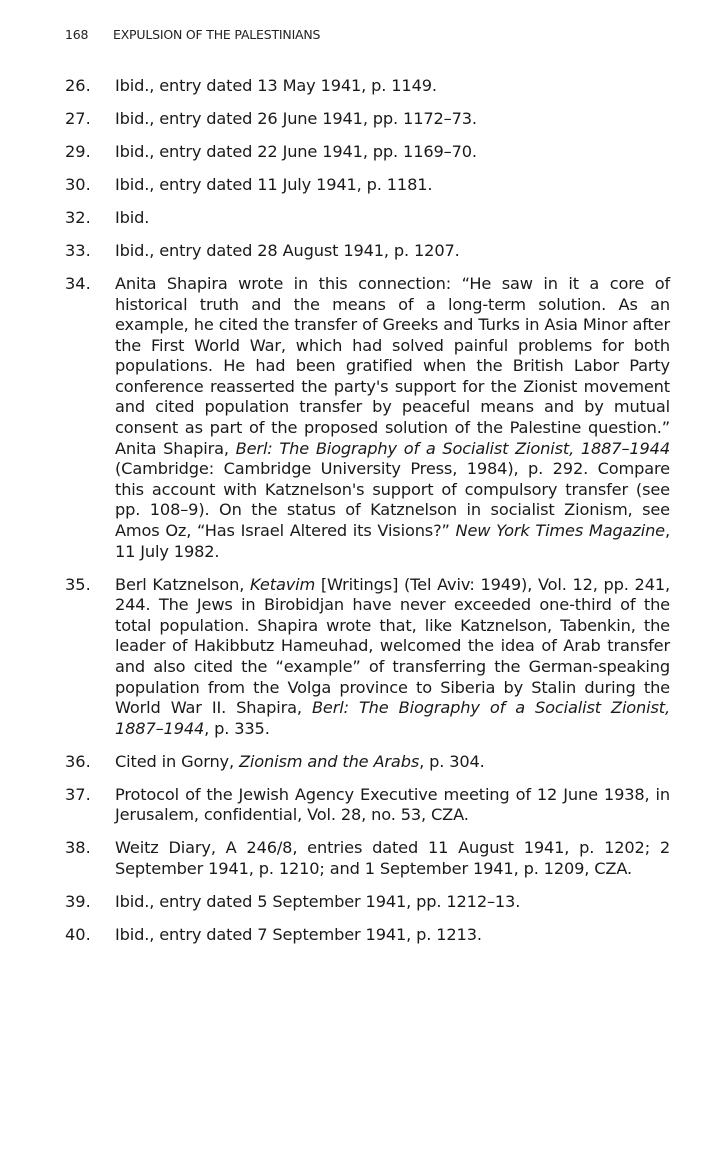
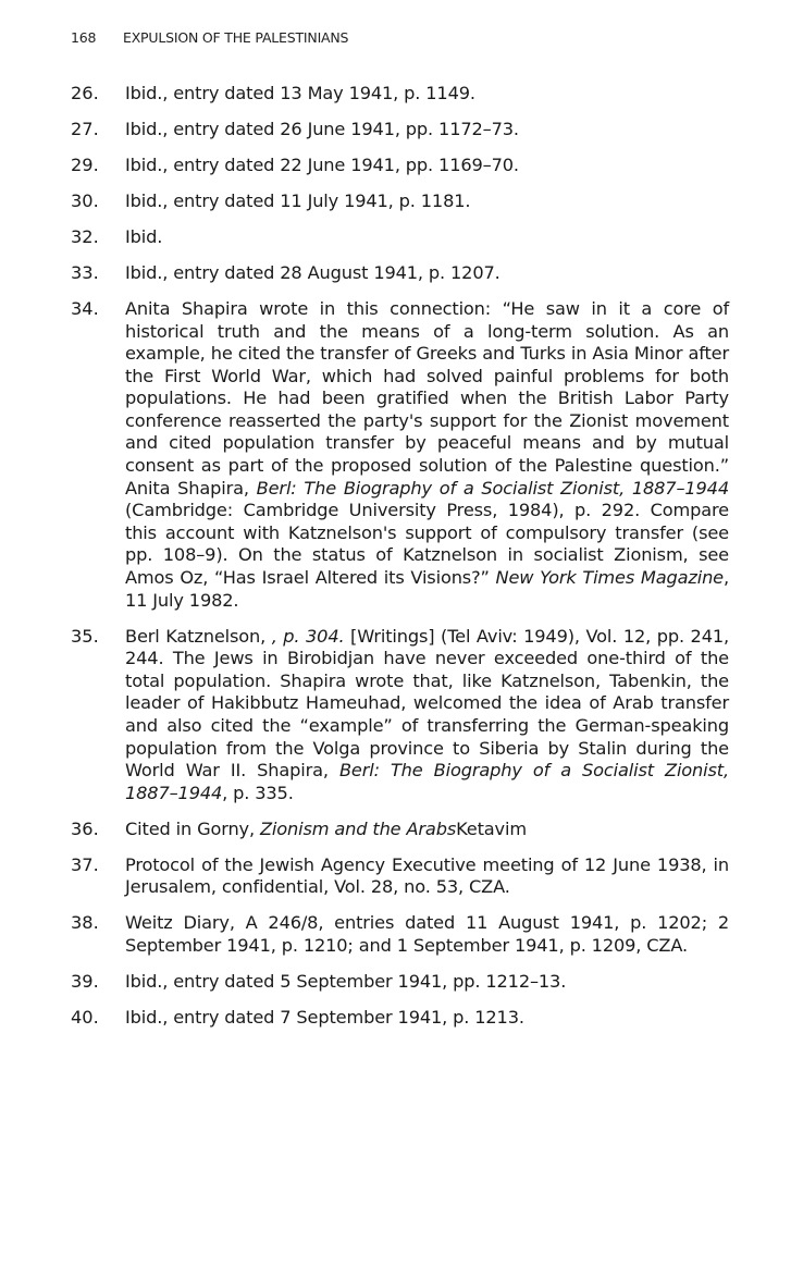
  168 EXPULSION OF THE PALESTINIANS
  26.
  Ibid., entry dated 13 May 1941, p. 1149.
  27.
  Ibid., entry dated 26 June 1941, pp. 1172–73.
  29.
  Ibid., entry dated 22 June 1941, pp. 1169–70.
  30.
  Ibid., entry dated 11 July 1941, p. 1181.
  32.
  Ibid.
  33.
  Ibid., entry dated 28 August 1941, p. 1207.
  34.
  Anita Shapira wrote in this connection: “He saw in it a core of historical truth and the means of a long-term solution. As an example, he cited the transfer of Greeks and Turks in Asia Minor after the First World War, which had solved painful problems for both populations. He had been gratified when the British Labor Party conference reasserted the party's support for the Zionist movement and cited population transfer by peaceful means and by mutual consent as part of the proposed solution of the Palestine question.” Anita Shapira, Berl: The Biography of a Socialist Zionist, 1887–1944 (Cambridge: Cambridge University Press, 1984), p. 292. Compare this account with Katznelson's support of compulsory transfer (see pp. 108–9). On the status of Katznelson in socialist Zionism, see Amos Oz, “Has Israel Altered its Visions?” New York Times Magazine, 11 July 1982.
  35.
- Berl Katznelson, Ketavim [Writings] (Tel Aviv: 1949), Vol. 12, pp. 241, 244. The Jews in Birobidjan have never exceeded one-third of the total population. Shapira wrote that, like Katznelson, Tabenkin, the leader of Hakibbutz Hameuhad, welcomed the idea of Arab transfer and also cited the “example” of transferring the German-speaking population from the Volga province to Siberia by Stalin during the World War II. Shapira, Berl: The Biography of a Socialist Zionist, 1887–1944, p. 335.
+ Berl Katznelson, , p. 304. [Writings] (Tel Aviv: 1949), Vol. 12, pp. 241, 244. The Jews in Birobidjan have never exceeded one-third of the total population. Shapira wrote that, like Katznelson, Tabenkin, the leader of Hakibbutz Hameuhad, welcomed the idea of Arab transfer and also cited the “example” of transferring the German-speaking population from the Volga province to Siberia by Stalin during the World War II. Shapira, Berl: The Biography of a Socialist Zionist, 1887–1944, p. 335.
  36.
- Cited in Gorny, Zionism and the Arabs, p. 304.
+ Cited in Gorny, Zionism and the ArabsKetavim
  37.
  Protocol of the Jewish Agency Executive meeting of 12 June 1938, in Jerusalem, confidential, Vol. 28, no. 53, CZA.
  38.
  Weitz Diary, A 246/8, entries dated 11 August 1941, p. 1202; 2 September 1941, p. 1210; and 1 September 1941, p. 1209, CZA.
  39.
  Ibid., entry dated 5 September 1941, pp. 1212–13.
  40.
  Ibid., entry dated 7 September 1941, p. 1213.
